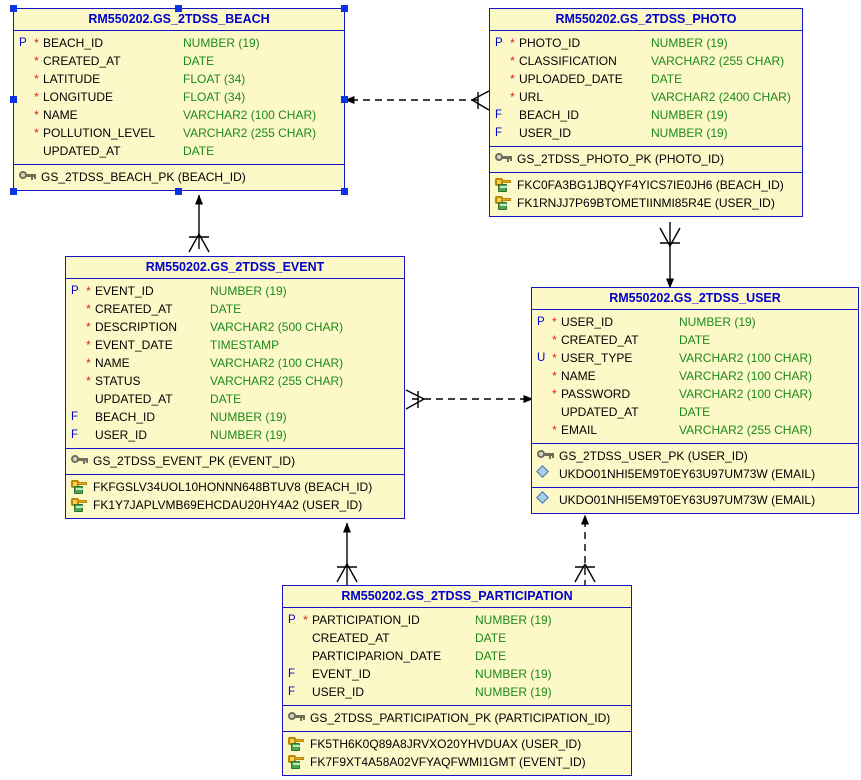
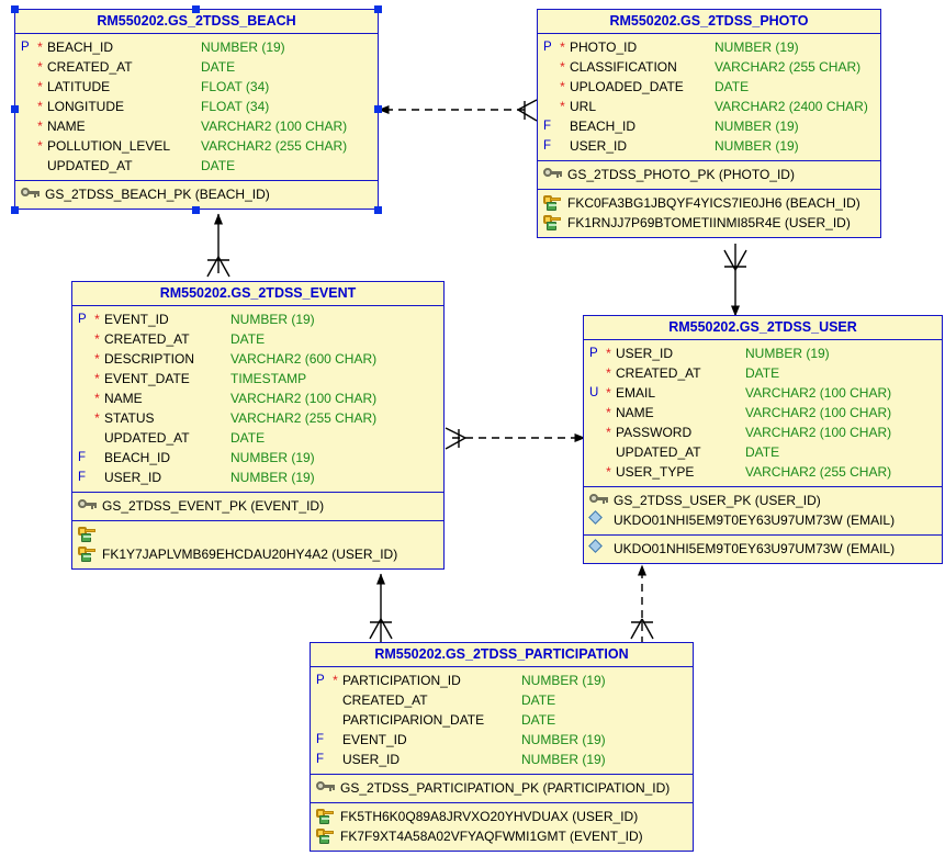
  RM550202.GS_2TDSS_BEACH
  P
  *
  BEACH_ID
  NUMBER (19)
  *
  CREATED_AT
  DATE
  *
  LATITUDE
  FLOAT (34)
  *
  LONGITUDE
  FLOAT (34)
  *
  NAME
  VARCHAR2 (100 CHAR)
  *
  POLLUTION_LEVEL
  VARCHAR2 (255 CHAR)
  UPDATED_AT
  DATE
  GS_2TDSS_BEACH_PK (BEACH_ID)
  RM550202.GS_2TDSS_PHOTO
  P
  *
  PHOTO_ID
  NUMBER (19)
  *
  CLASSIFICATION
  VARCHAR2 (255 CHAR)
  *
  UPLOADED_DATE
  DATE
  *
  URL
  VARCHAR2 (2400 CHAR)
  F
  BEACH_ID
  NUMBER (19)
  F
  USER_ID
  NUMBER (19)
  GS_2TDSS_PHOTO_PK (PHOTO_ID)
  FKC0FA3BG1JBQYF4YICS7IE0JH6 (BEACH_ID)
  FK1RNJJ7P69BTOMETIINMI85R4E (USER_ID)
  RM550202.GS_2TDSS_EVENT
  P
  *
  EVENT_ID
  NUMBER (19)
  *
  CREATED_AT
  DATE
  *
  DESCRIPTION
- VARCHAR2 (500 CHAR)
+ VARCHAR2 (600 CHAR)
  *
  EVENT_DATE
  TIMESTAMP
  *
  NAME
  VARCHAR2 (100 CHAR)
  *
  STATUS
  VARCHAR2 (255 CHAR)
  UPDATED_AT
  DATE
  F
  BEACH_ID
  NUMBER (19)
  F
  USER_ID
  NUMBER (19)
  GS_2TDSS_EVENT_PK (EVENT_ID)
- FKFGSLV34UOL10HONNN648BTUV8 (BEACH_ID)
  FK1Y7JAPLVMB69EHCDAU20HY4A2 (USER_ID)
  RM550202.GS_2TDSS_USER
  P
  *
  USER_ID
  NUMBER (19)
  *
  CREATED_AT
  DATE
  U
  *
- USER_TYPE
+ EMAIL
  VARCHAR2 (100 CHAR)
  *
  NAME
  VARCHAR2 (100 CHAR)
  *
  PASSWORD
  VARCHAR2 (100 CHAR)
  UPDATED_AT
  DATE
  *
- EMAIL
+ USER_TYPE
  VARCHAR2 (255 CHAR)
  GS_2TDSS_USER_PK (USER_ID)
  UKDO01NHI5EM9T0EY63U97UM73W (EMAIL)
  UKDO01NHI5EM9T0EY63U97UM73W (EMAIL)
  RM550202.GS_2TDSS_PARTICIPATION
  P
  *
  PARTICIPATION_ID
  NUMBER (19)
  CREATED_AT
  DATE
  PARTICIPARION_DATE
  DATE
  F
  EVENT_ID
  NUMBER (19)
  F
  USER_ID
  NUMBER (19)
  GS_2TDSS_PARTICIPATION_PK (PARTICIPATION_ID)
  FK5TH6K0Q89A8JRVXO20YHVDUAX (USER_ID)
  FK7F9XT4A58A02VFYAQFWMI1GMT (EVENT_ID)
